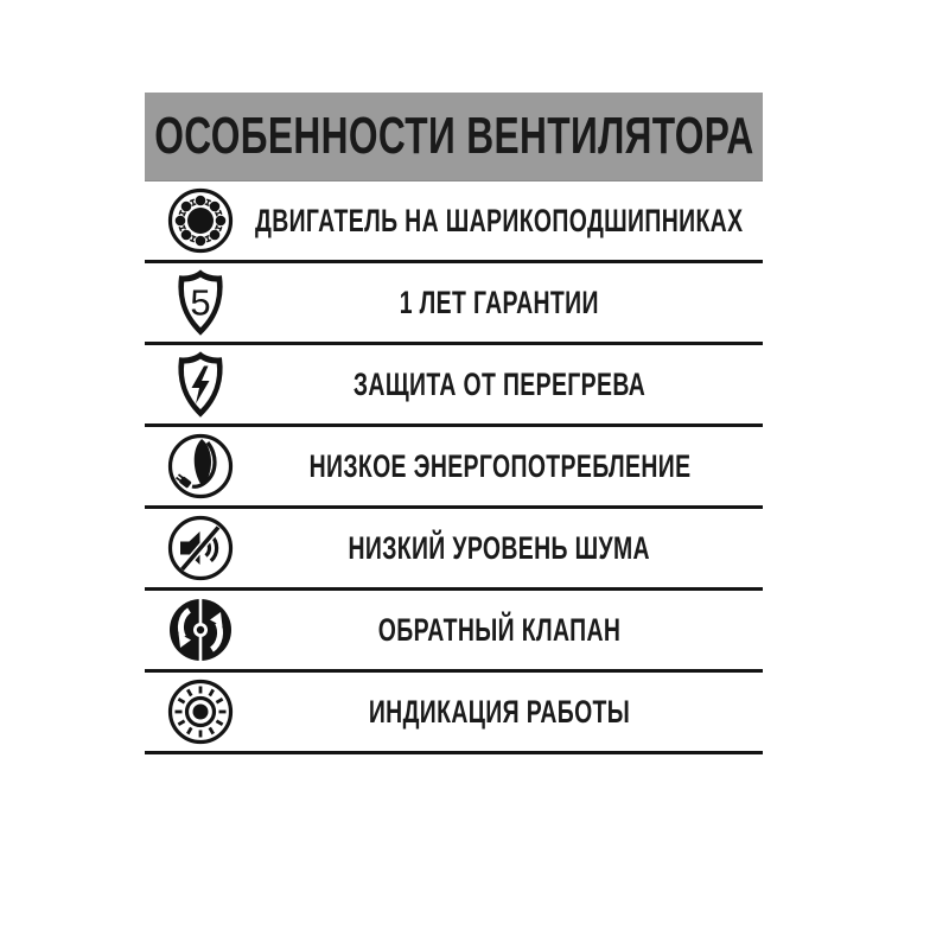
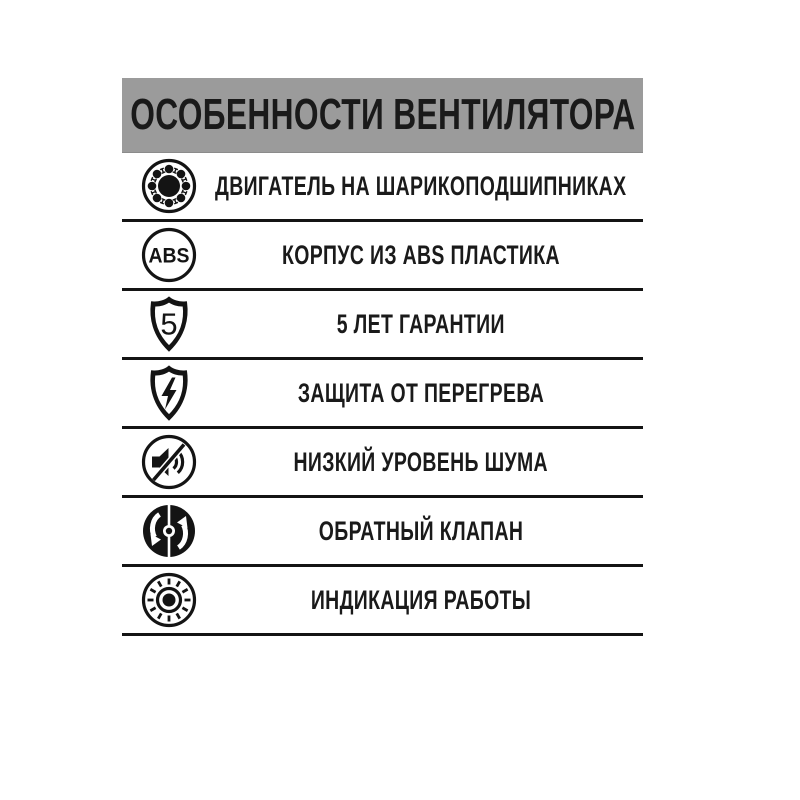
  ОСОБЕННОСТИ ВЕНТИЛЯТОРА
  ДВИГАТЕЛЬ НА ШАРИКОПОДШИПНИКАХ
+ ABS
+ КОРПУС ИЗ ABS ПЛАСТИКА
  5
- 1 ЛЕТ ГАРАНТИИ
+ 5 ЛЕТ ГАРАНТИИ
  ЗАЩИТА ОТ ПЕРЕГРЕВА
- НИЗКОЕ ЭНЕРГОПОТРЕБЛЕНИЕ
  НИЗКИЙ УРОВЕНЬ ШУМА
  ОБРАТНЫЙ КЛАПАН
  ИНДИКАЦИЯ РАБОТЫ
